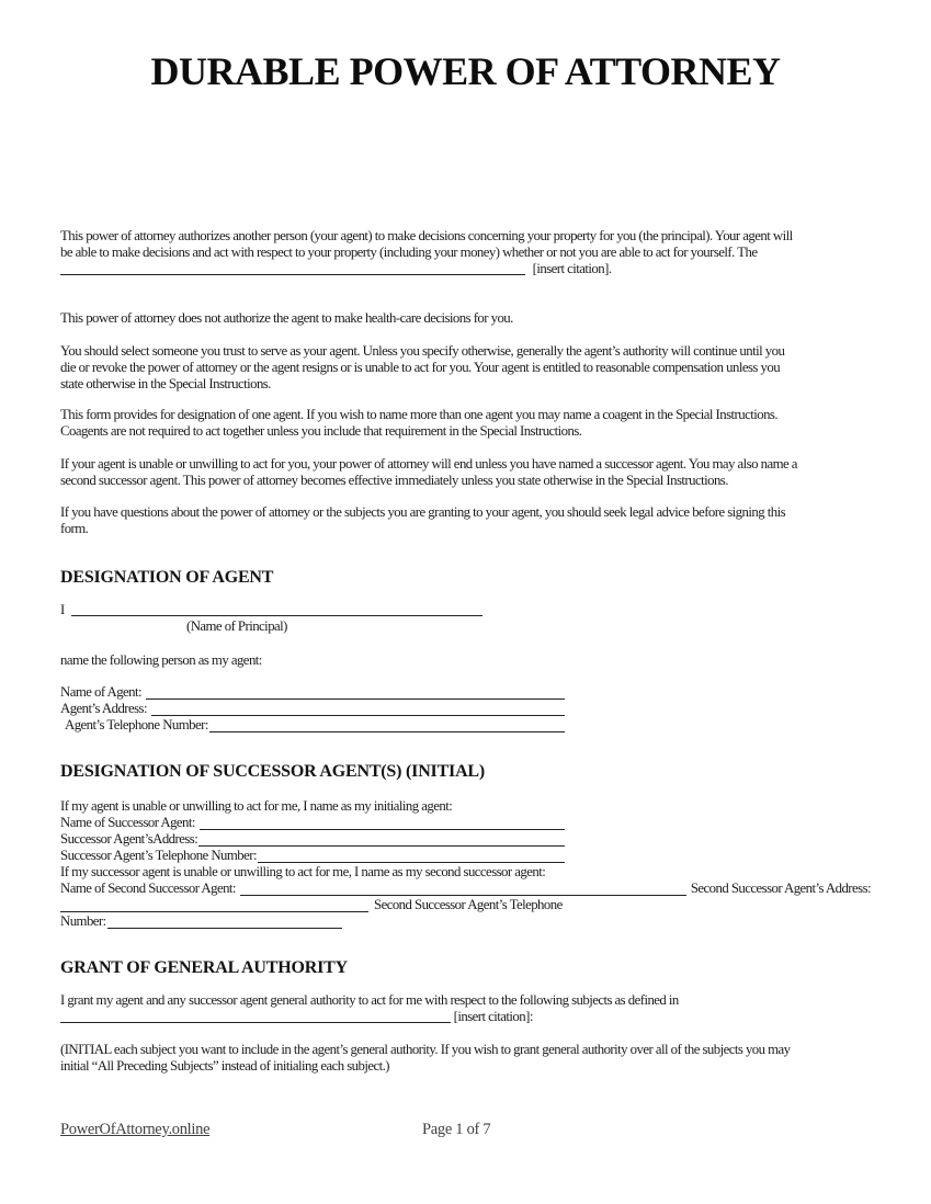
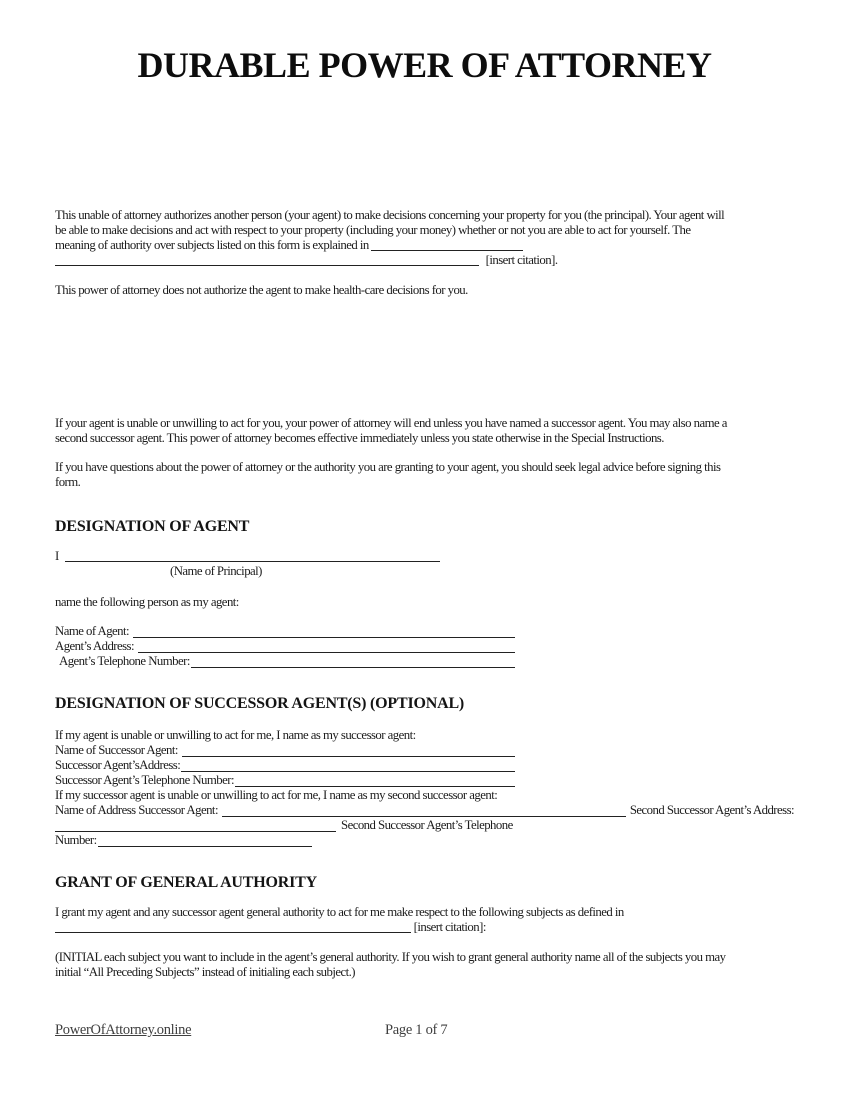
  DURABLE POWER OF ATTORNEY
- This power of attorney authorizes another person (your agent) to make decisions concerning your property for you (the principal). Your agent will
+ This unable of attorney authorizes another person (your agent) to make decisions concerning your property for you (the principal). Your agent will
  be able to make decisions and act with respect to your property (including your money) whether or not you are able to act for yourself. The
+ meaning of authority over subjects listed on this form is explained in
  [insert citation].
  This power of attorney does not authorize the agent to make health-care decisions for you.
- You should select someone you trust to serve as your agent. Unless you specify otherwise, generally the agent’s authority will continue until you
- die or revoke the power of attorney or the agent resigns or is unable to act for you. Your agent is entitled to reasonable compensation unless you
- state otherwise in the Special Instructions.
- This form provides for designation of one agent. If you wish to name more than one agent you may name a coagent in the Special Instructions.
- Coagents are not required to act together unless you include that requirement in the Special Instructions.
  If your agent is unable or unwilling to act for you, your power of attorney will end unless you have named a successor agent. You may also name a
  second successor agent. This power of attorney becomes effective immediately unless you state otherwise in the Special Instructions.
- If you have questions about the power of attorney or the subjects you are granting to your agent, you should seek legal advice before signing this
+ If you have questions about the power of attorney or the authority you are granting to your agent, you should seek legal advice before signing this
  form.
  DESIGNATION OF AGENT
  I
  (Name of Principal)
  name the following person as my agent:
  Name of Agent:
  Agent’s Address:
  Agent’s Telephone Number:
- DESIGNATION OF SUCCESSOR AGENT(S) (INITIAL)
+ DESIGNATION OF SUCCESSOR AGENT(S) (OPTIONAL)
- If my agent is unable or unwilling to act for me, I name as my initialing agent:
+ If my agent is unable or unwilling to act for me, I name as my successor agent:
  Name of Successor Agent:
  Successor Agent’sAddress:
  Successor Agent’s Telephone Number:
  If my successor agent is unable or unwilling to act for me, I name as my second successor agent:
- Name of Second Successor Agent:
+ Name of Address Successor Agent:
  Second Successor Agent’s Address:
  Second Successor Agent’s Telephone
  Number:
  GRANT OF GENERAL AUTHORITY
- I grant my agent and any successor agent general authority to act for me with respect to the following subjects as defined in
+ I grant my agent and any successor agent general authority to act for me make respect to the following subjects as defined in
  [insert citation]:
- (INITIAL each subject you want to include in the agent’s general authority. If you wish to grant general authority over all of the subjects you may
+ (INITIAL each subject you want to include in the agent’s general authority. If you wish to grant general authority name all of the subjects you may
  initial “All Preceding Subjects” instead of initialing each subject.)
  PowerOfAttorney.online
  Page 1 of 7
